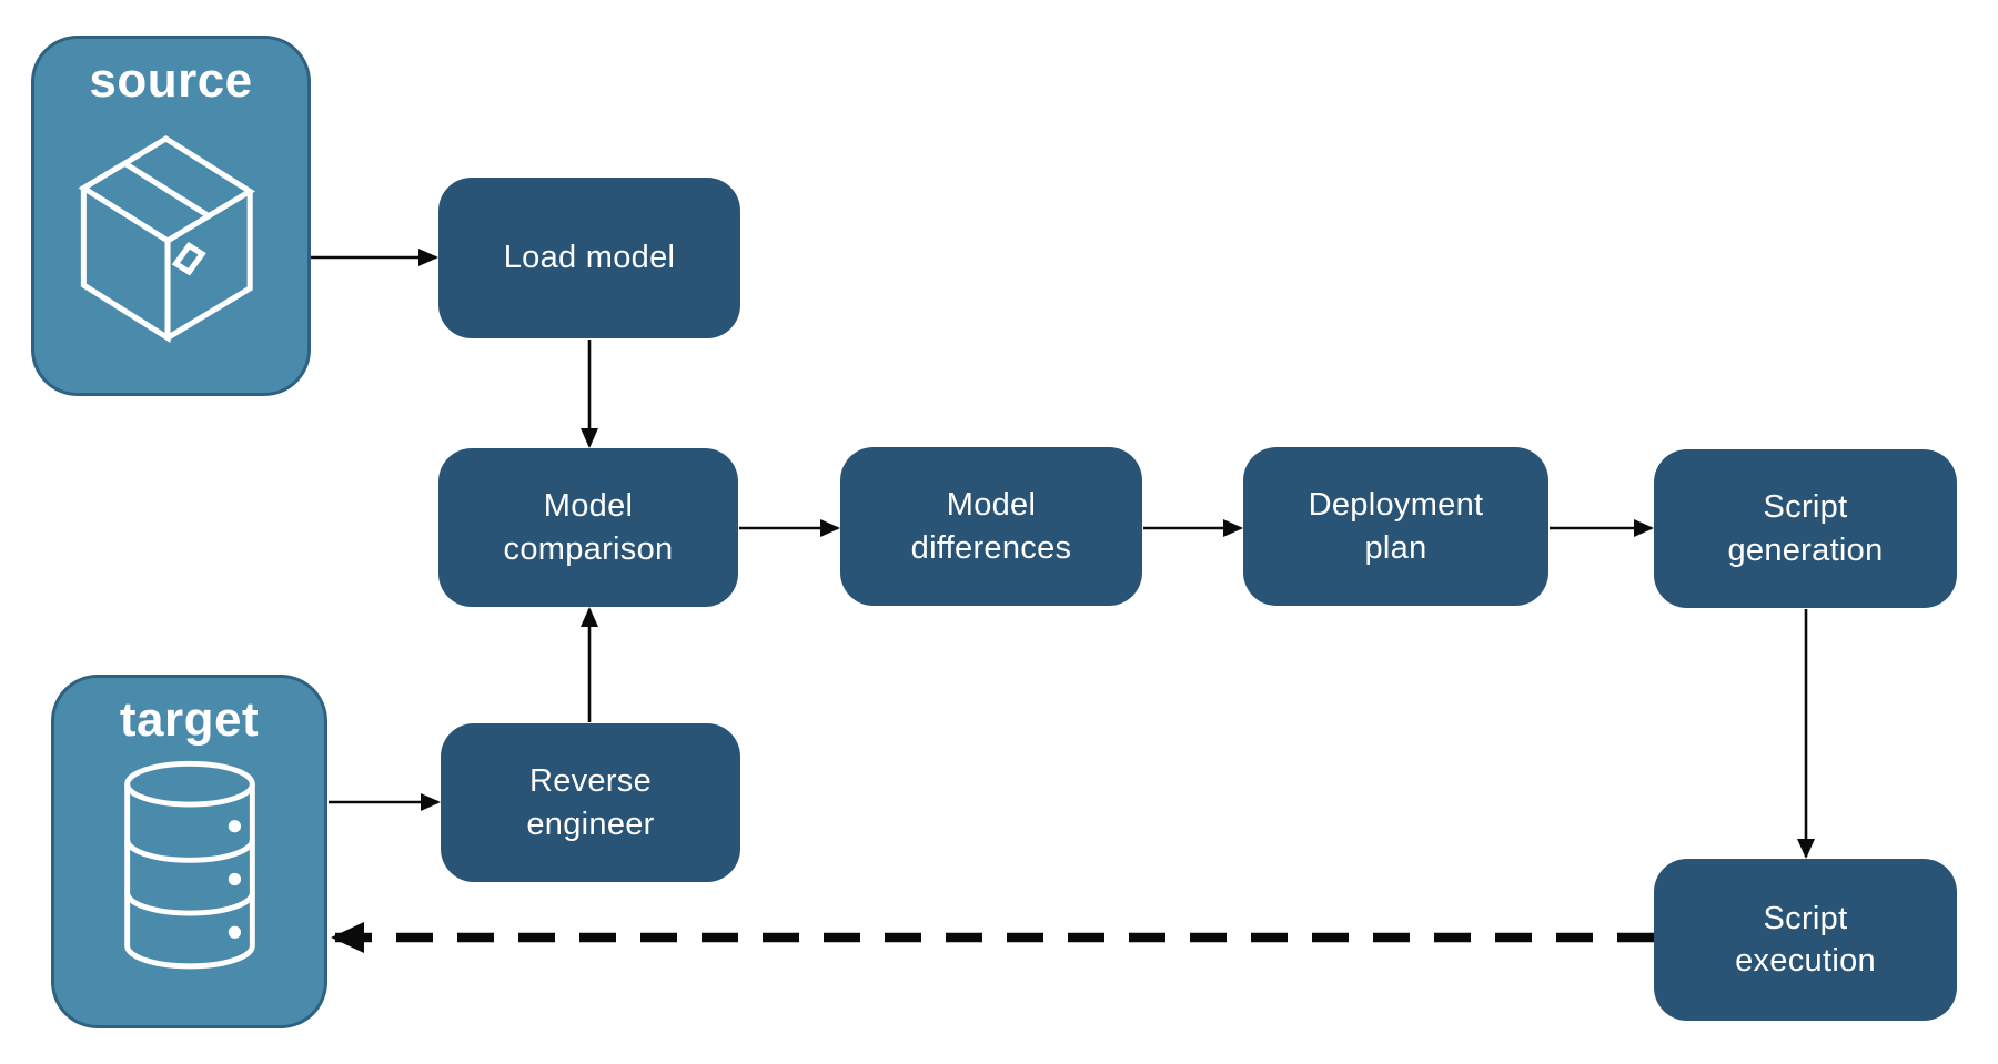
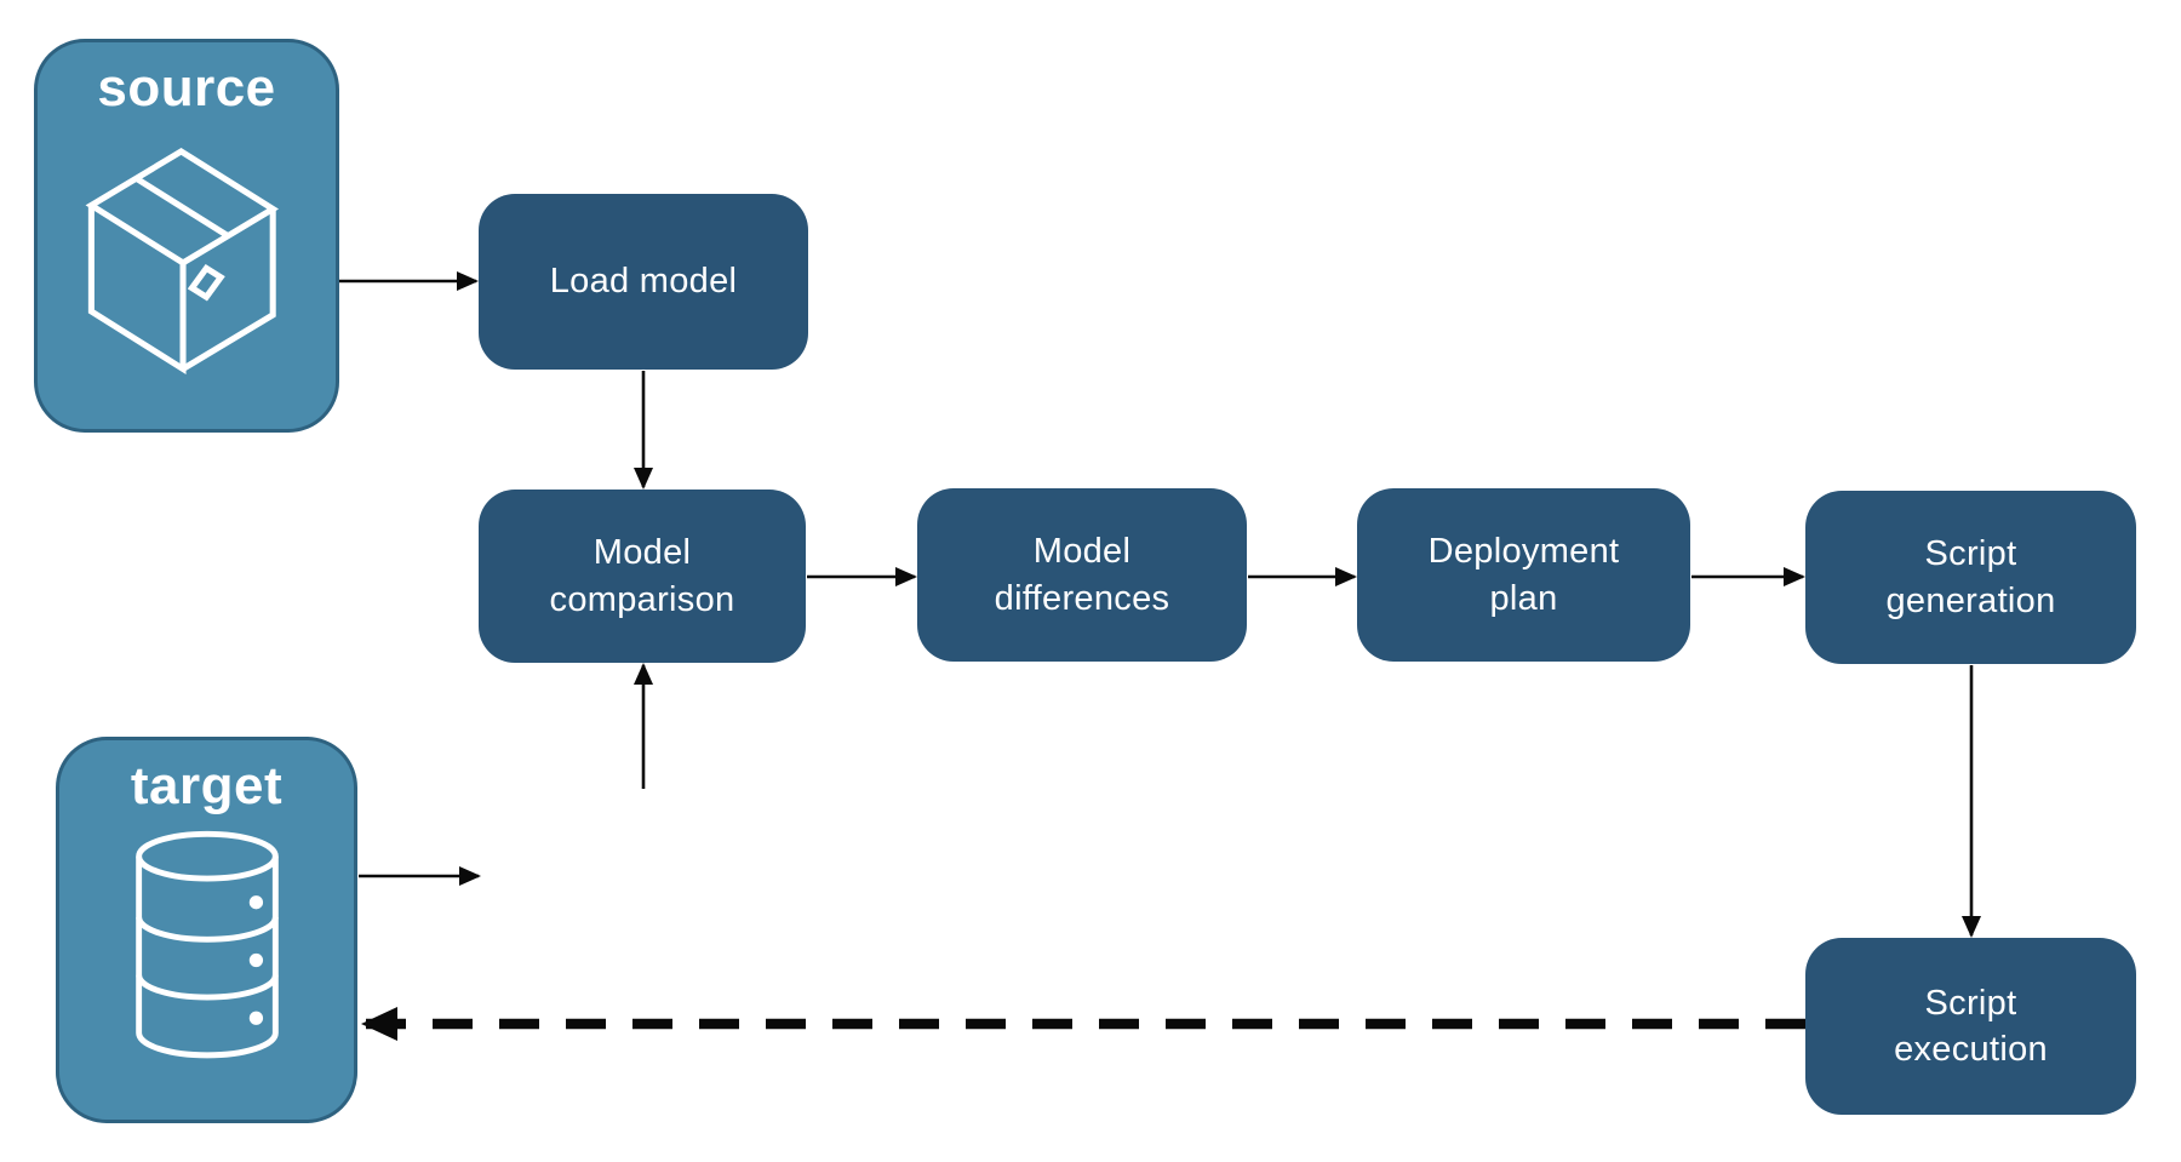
  source
  target
  Load model
  Model
  comparison
  Model
  differences
  Deployment
  plan
  Script
  generation
- Reverse
- engineer
  Script
  execution
